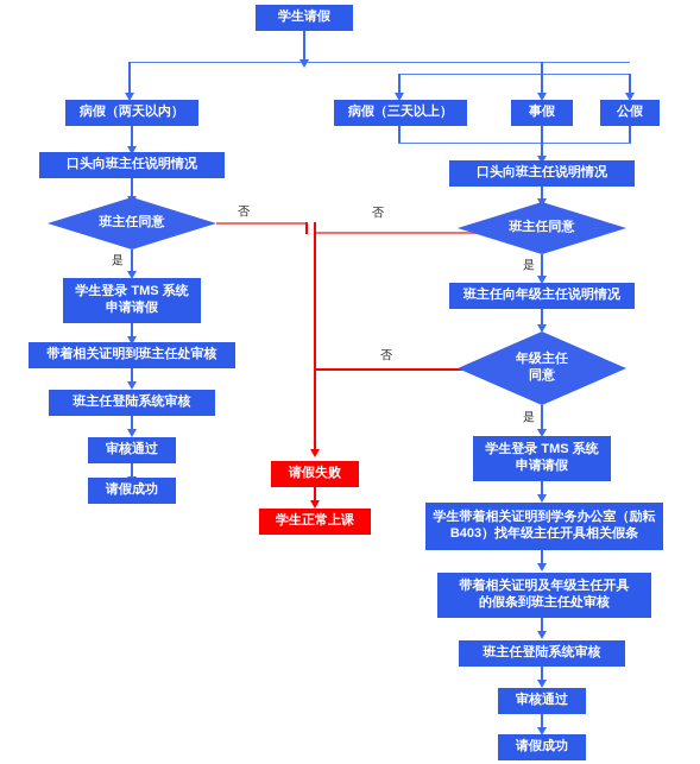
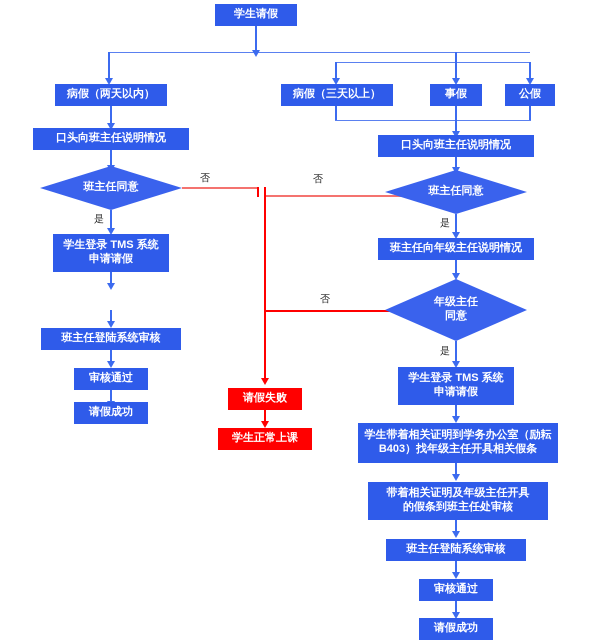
  学生请假
  病假（两天以内）
  病假（三天以上）
  事假
  公假
  口头向班主任说明情况
  班主任同意
  是
  学生登录 TMS 系统
  申请请假
- 带着相关证明到班主任处审核
  班主任登陆系统审核
  审核通过
  请假成功
  否
  否
  否
  请假失败
  学生正常上课
  口头向班主任说明情况
  班主任同意
  是
  班主任向年级主任说明情况
  年级主任
  同意
  是
  学生登录 TMS 系统
  申请请假
  学生带着相关证明到学务办公室（励耘
  B403）找年级主任开具相关假条
  带着相关证明及年级主任开具
  的假条到班主任处审核
  班主任登陆系统审核
  审核通过
  请假成功
